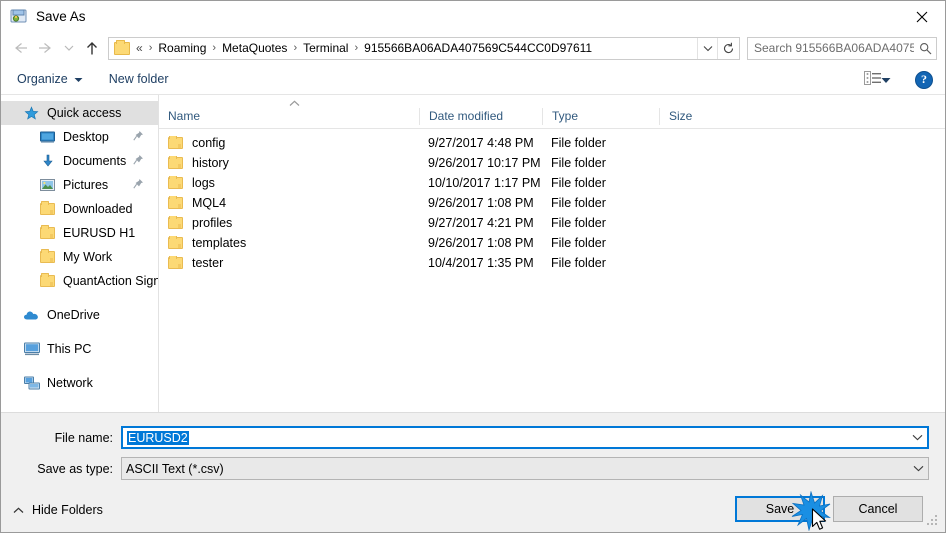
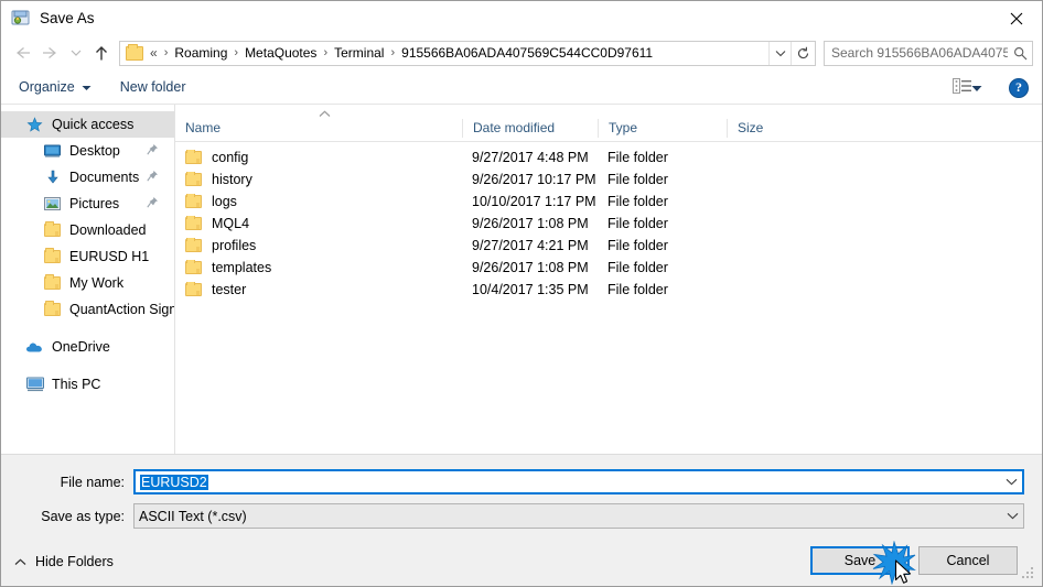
  Save As
  «
  ›
  Roaming
  ›
  MetaQuotes
  ›
  Terminal
  ›
  915566BA06ADA407569C544CC0D97611
  Search 915566BA06ADA4075
  Organize
  New folder
  ?
  Quick access
  Desktop
  Documents
  Pictures
  Downloaded
  EURUSD H1
  My Work
  QuantAction Sign
  OneDrive
  This PC
- Network
  Name
  Date modified
  Type
  Size
  config
  9/27/2017 4:48 PM
  File folder
  history
  9/26/2017 10:17 PM
  File folder
  logs
  10/10/2017 1:17 PM
  File folder
  MQL4
  9/26/2017 1:08 PM
  File folder
  profiles
  9/27/2017 4:21 PM
  File folder
  templates
  9/26/2017 1:08 PM
  File folder
  tester
  10/4/2017 1:35 PM
  File folder
  File name:
  EURUSD2
  Save as type:
  ASCII Text (*.csv)
  Hide Folders
  Save
  Cancel
